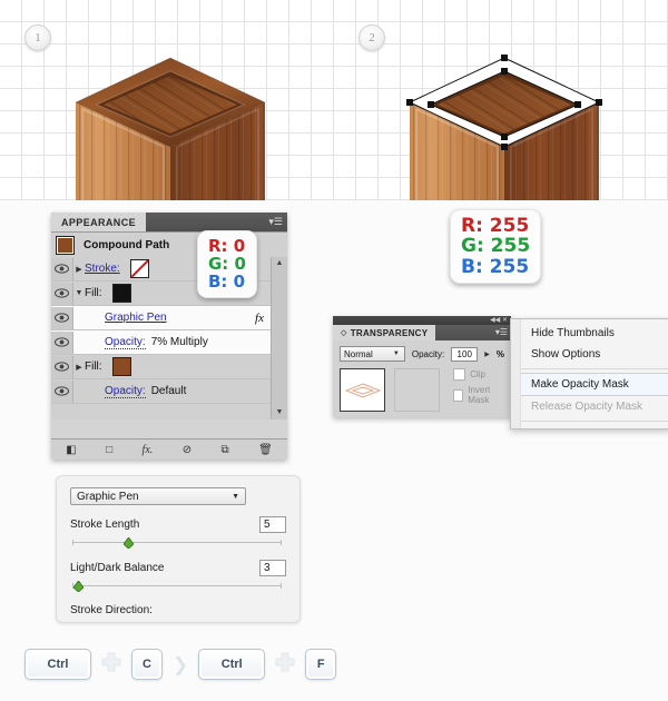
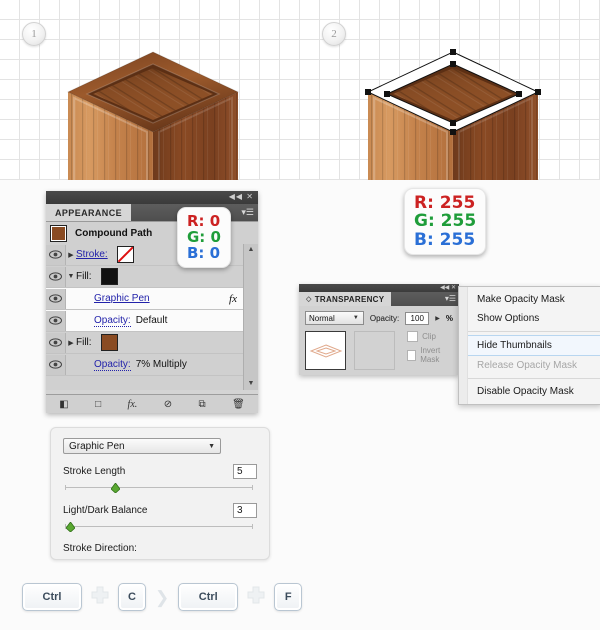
  1
  2
+ ◀◀ ✕
  APPEARANCE
  ▾☰
  Compound Path
  Stroke:
  Fill:
  Graphic Pen
  fx
  Opacity:
- 7% Multiply
+ Default
  Fill:
  Opacity:
- Default
+ 7% Multiply
  ◧
  □
  fx.
  ⊘
  ⧉
  🗑
  R: 0
  G: 0
  B: 0
  R: 255
  G: 255
  B: 255
  TRANSPARENCY
  ▾☰
  Normal
  Opacity:
  100
  %
  Clip
  Invert Mask
- Hide Thumbnails
+ Make Opacity Mask
  Show Options
- Make Opacity Mask
+ Hide Thumbnails
  Release Opacity Mask
+ Disable Opacity Mask
  Graphic Pen
  Stroke Length
  5
  Light/Dark Balance
  3
  Stroke Direction:
  Ctrl
  C
  ❯
  Ctrl
  F
